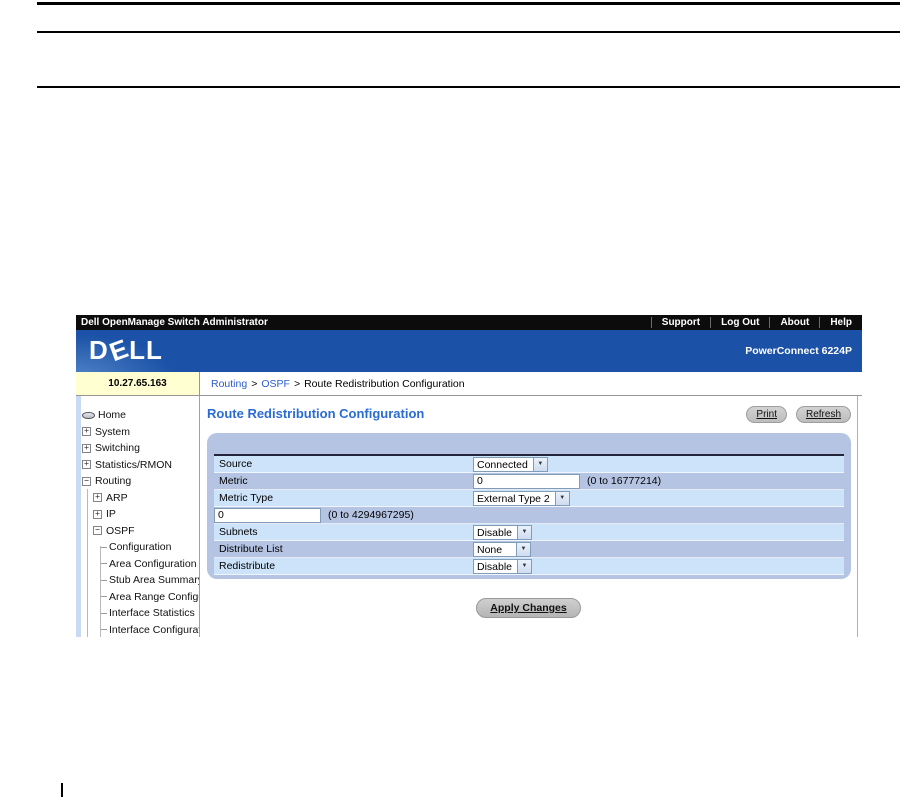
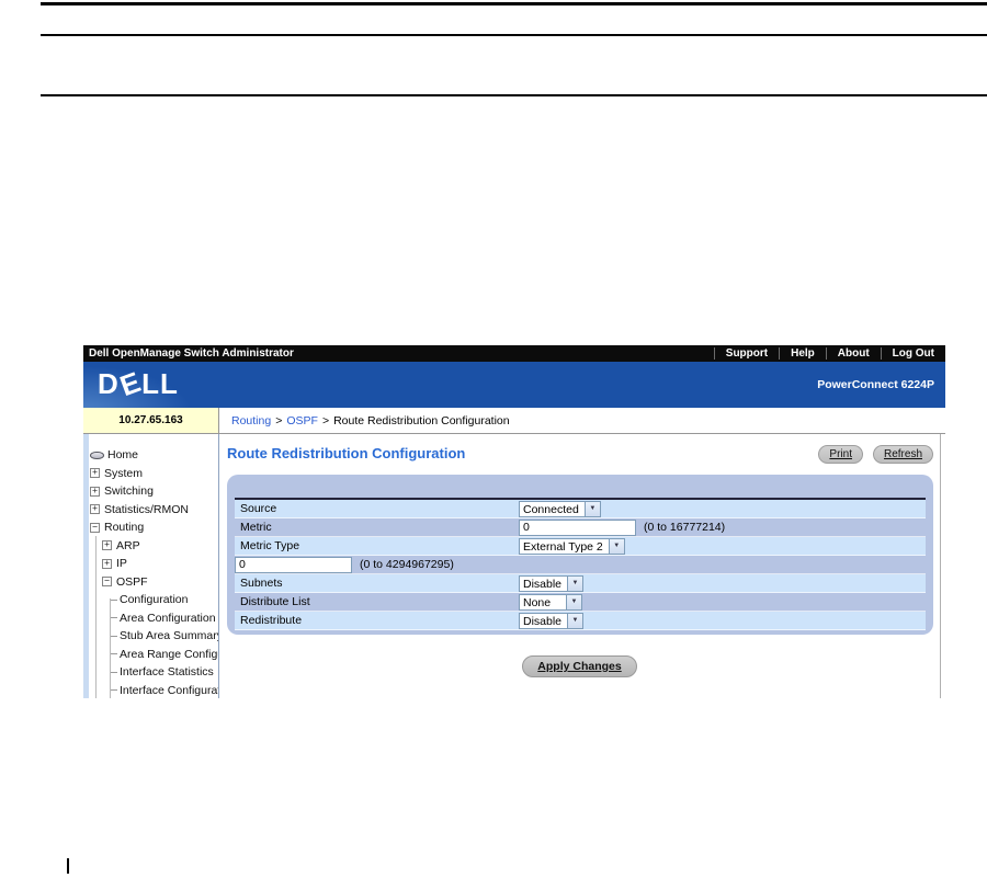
  Dell OpenManage Switch Administrator
  Support
- Log Out
+ Help
  About
- Help
+ Log Out
  D
  L
  L
  PowerConnect 6224P
  10.27.65.163
  Routing
  >
  OSPF
  >
  Route Redistribution Configuration
  Home
  +
  System
  +
  Switching
  +
  Statistics/RMON
  −
  Routing
  +
  ARP
  +
  IP
  −
  OSPF
  Configuration
  Area Configuration
  Stub Area Summar
  Area Range Config
  Interface Statistics
  Interface Configura
  Route Redistribution Configuration
  Print
  Refresh
  Source
  Connected
  Metric
  0
  (0 to 16777214)
  Metric Type
  External Type 2
  0
  (0 to 4294967295)
  Subnets
  Disable
  Distribute List
  None
  Redistribute
  Disable
  Apply Changes
